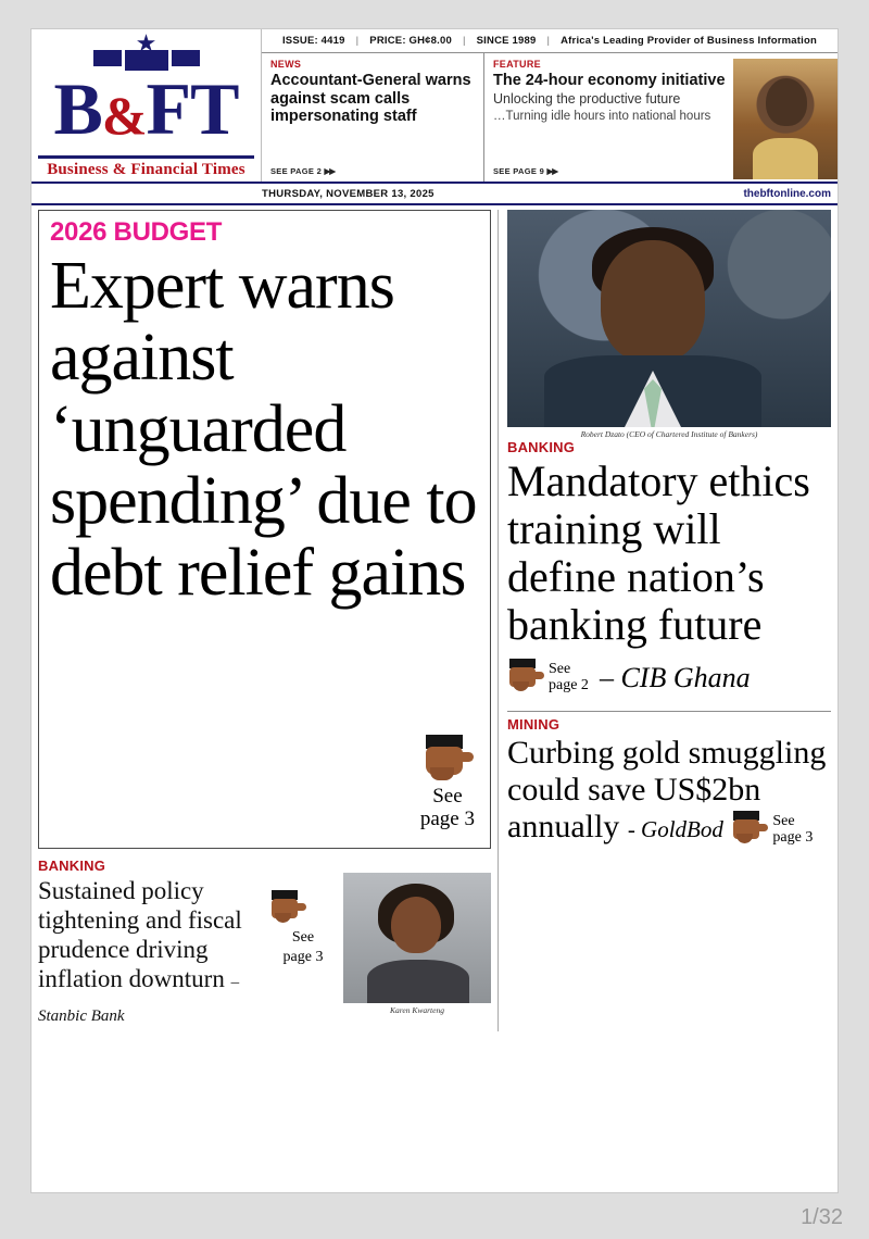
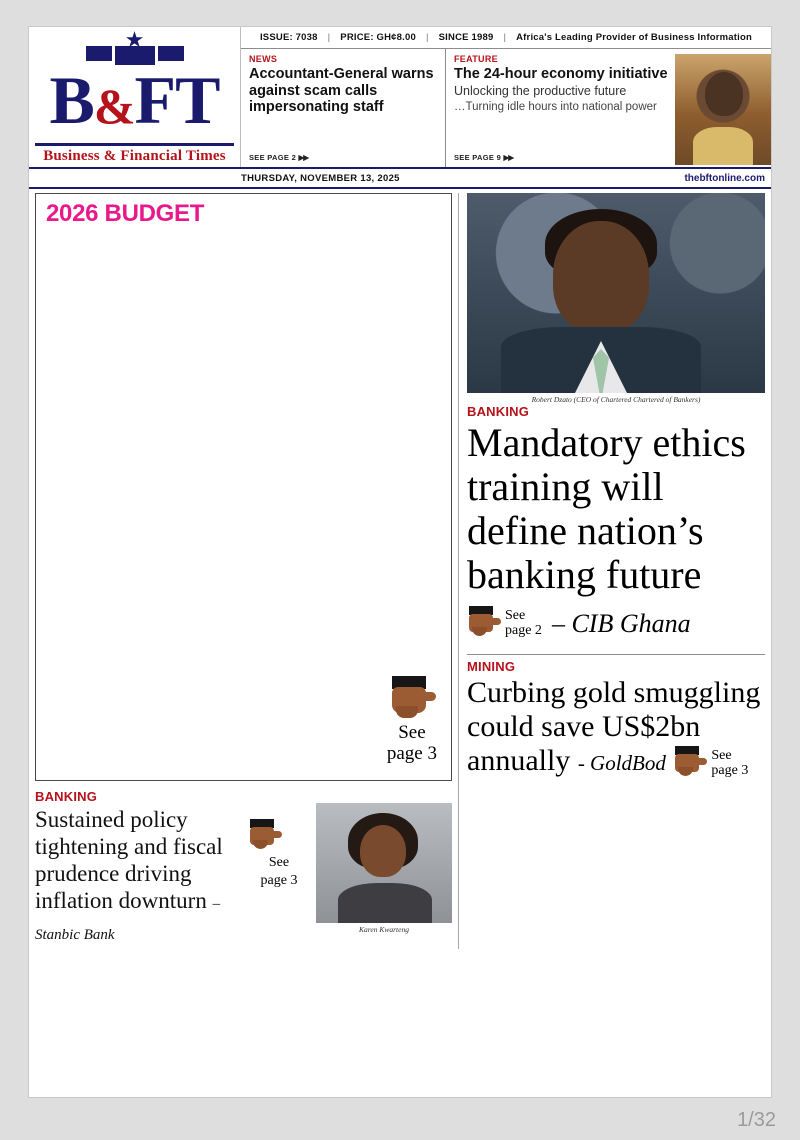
  ★
  B&FT
  Business & Financial Times
- ISSUE: 4419
+ ISSUE: 7038
  |
  PRICE: GH¢8.00
  |
  SINCE 1989
  |
  Africa's Leading Provider of Business Information
  NEWS
  Accountant-General warns against scam calls impersonating staff
  SEE PAGE 2 ▶▶
  FEATURE
  The 24-hour economy initiative
  Unlocking the productive future
- …Turning idle hours into national hours
+ …Turning idle hours into national power
  SEE PAGE 9 ▶▶
  THURSDAY, NOVEMBER 13, 2025
  thebftonline.com
  2026 BUDGET
- Expert warns against ‘unguarded spending’ due to debt relief gains
  See
  page 3
  BANKING
  Sustained policy tightening and fiscal prudence driving inflation downturn – Stanbic Bank
  See
  page 3
  Karen Kwarteng
- Robert Dzato (CEO of Chartered Institute of Bankers)
+ Robert Dzato (CEO of Chartered Chartered of Bankers)
  BANKING
  Mandatory ethics training will define nation’s banking future
  See
  page 2
  – CIB Ghana
  MINING
  Curbing gold smuggling could save US$2bn annually - GoldBod
  See
  page 3
  1/32
